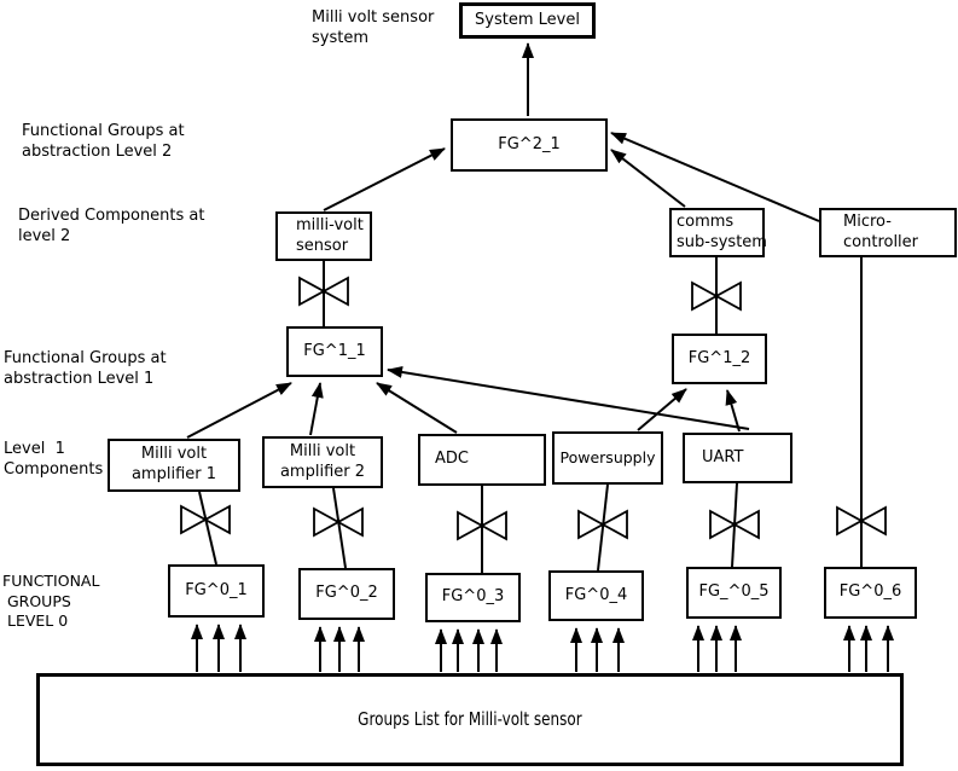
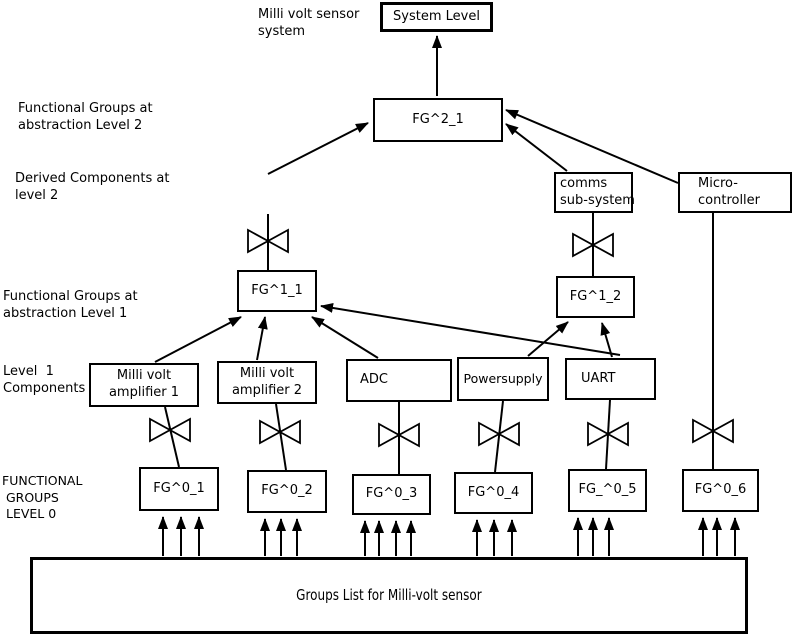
  Milli volt sensor
  system
  Functional Groups at
  abstraction Level 2
  Derived Components at
  level 2
  Functional Groups at
  abstraction Level 1
  Level 1
  Components
  FUNCTIONAL
  GROUPS
  LEVEL 0
  System Level
  FG^2_1
- milli-volt
- sensor
  comms
  sub-system
  Micro-
  controller
  FG^1_1
  FG^1_2
  Milli volt
  amplifier 1
  Milli volt
  amplifier 2
  ADC
  Powersupply
  UART
  FG^0_1
  FG^0_2
  FG^0_3
  FG^0_4
  FG_^0_5
  FG^0_6
  Groups List for Milli-volt sensor
